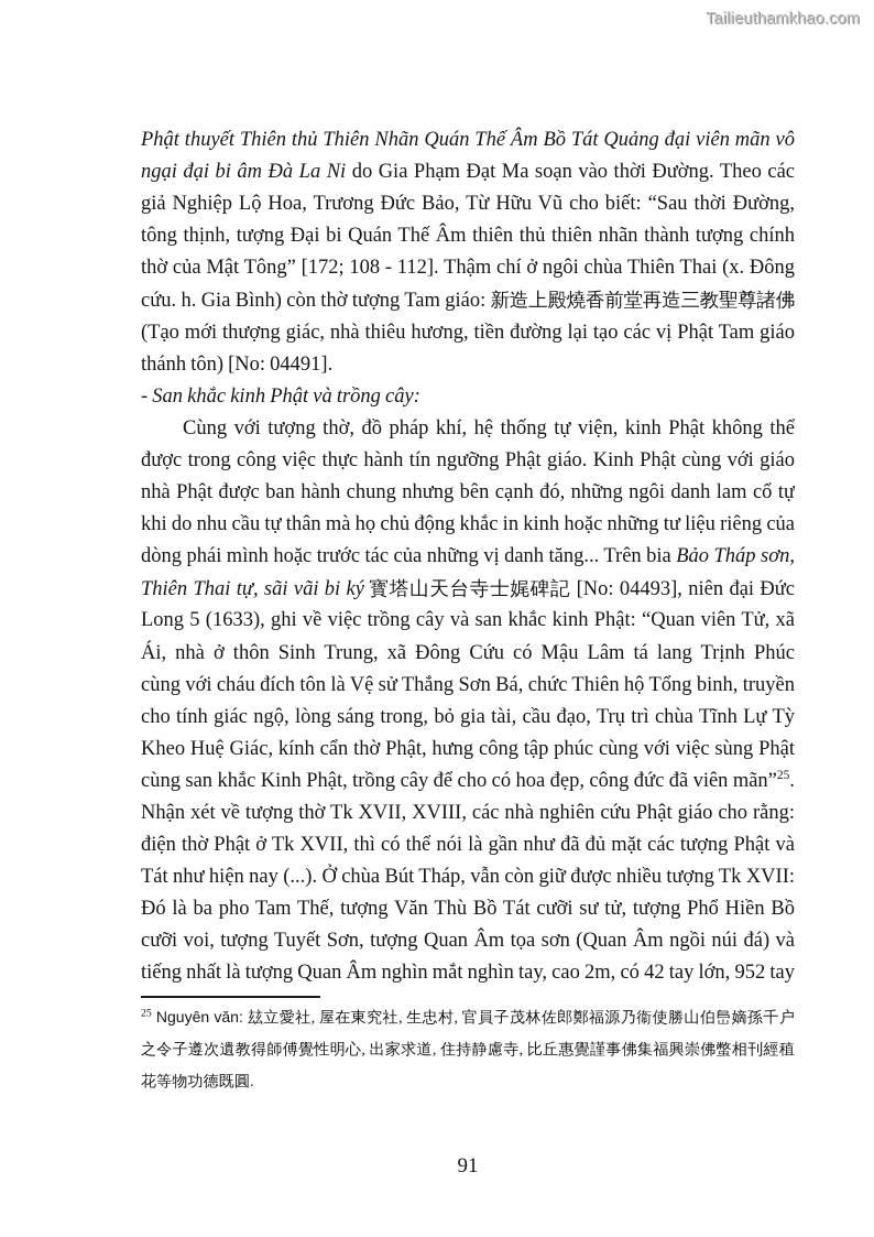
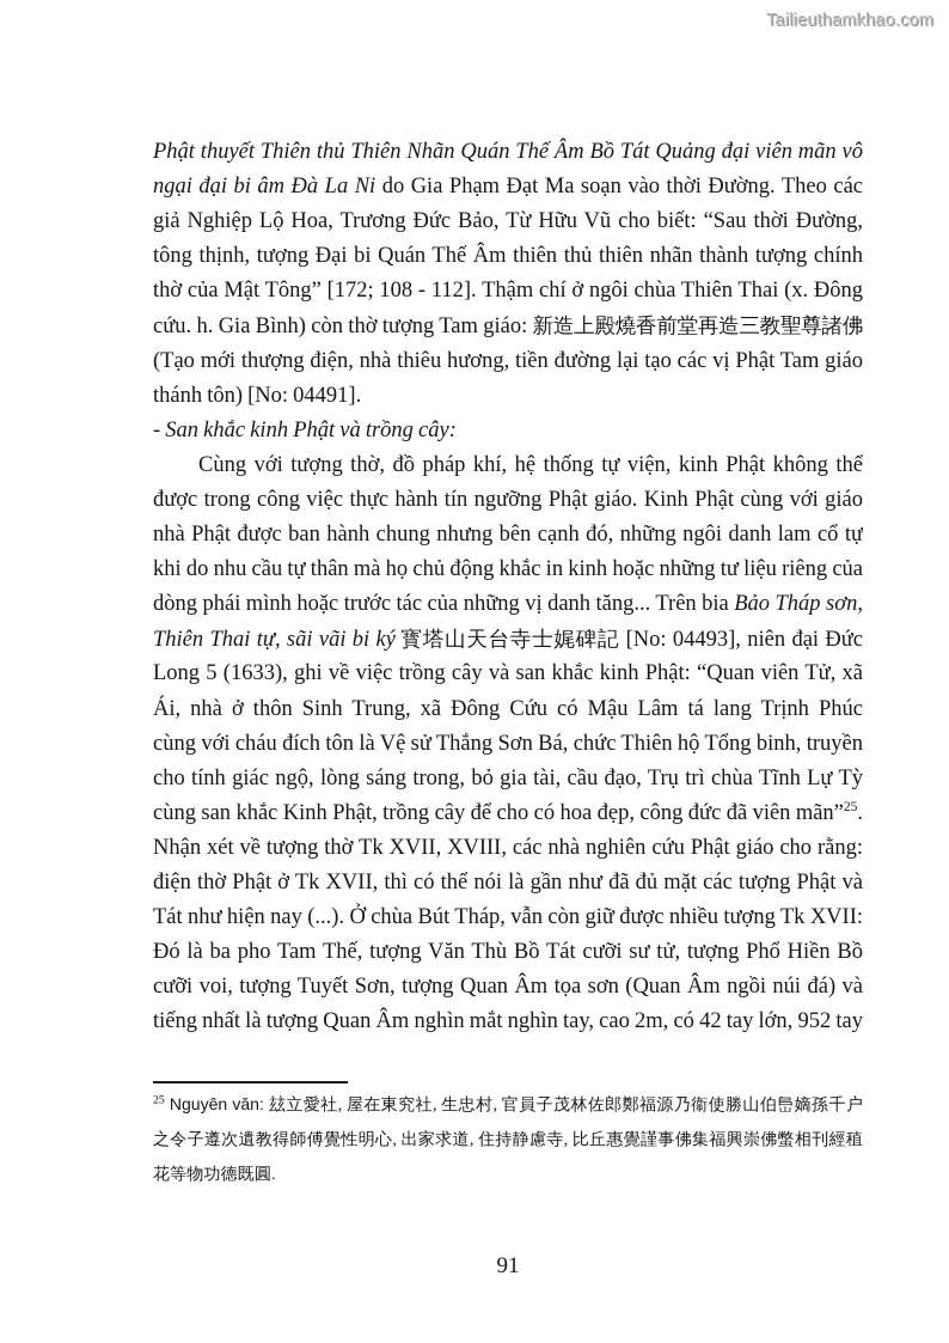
  Tailieuthamkhao.com
  Phật thuyết Thiên thủ Thiên Nhãn Quán Thế Âm Bồ Tát Quảng đại viên mãn vô
  ngại đại bi âm Đà La Ni do Gia Phạm Đạt Ma soạn vào thời Đường. Theo các
  giả Nghiệp Lộ Hoa, Trương Đức Bảo, Từ Hữu Vũ cho biết: “Sau thời Đường,
  tông thịnh, tượng Đại bi Quán Thế Âm thiên thủ thiên nhãn thành tượng chính
  thờ của Mật Tông” [172; 108 - 112]. Thậm chí ở ngôi chùa Thiên Thai (x. Đông
  cứu. h. Gia Bình) còn thờ tượng Tam giáo: 新造上殿燒香前堂再造三教聖尊諸佛
- (Tạo mới thượng giác, nhà thiêu hương, tiền đường lại tạo các vị Phật Tam giáo
+ (Tạo mới thượng điện, nhà thiêu hương, tiền đường lại tạo các vị Phật Tam giáo
  thánh tôn) [No: 04491].
  - San khắc kinh Phật và trồng cây:
  Cùng với tượng thờ, đồ pháp khí, hệ thống tự viện, kinh Phật không thể
  được trong công việc thực hành tín ngưỡng Phật giáo. Kinh Phật cùng với giáo
  nhà Phật được ban hành chung nhưng bên cạnh đó, những ngôi danh lam cổ tự
  khi do nhu cầu tự thân mà họ chủ động khắc in kinh hoặc những tư liệu riêng của
  dòng phái mình hoặc trước tác của những vị danh tăng... Trên bia Bảo Tháp sơn,
  Thiên Thai tự, sãi vãi bi ký 寳塔山天台寺士娓碑記 [No: 04493], niên đại Đức
  Long 5 (1633), ghi về việc trồng cây và san khắc kinh Phật: “Quan viên Tử, xã
  Ái, nhà ở thôn Sinh Trung, xã Đông Cứu có Mậu Lâm tá lang Trịnh Phúc
  cùng với cháu đích tôn là Vệ sử Thắng Sơn Bá, chức Thiên hộ Tổng binh, truyền
  cho tính giác ngộ, lòng sáng trong, bỏ gia tài, cầu đạo, Trụ trì chùa Tĩnh Lự Tỳ
- Kheo Huệ Giác, kính cẩn thờ Phật, hưng công tập phúc cùng với việc sùng Phật
  cùng san khắc Kinh Phật, trồng cây để cho có hoa đẹp, công đức đã viên mãn”25.
  Nhận xét về tượng thờ Tk XVII, XVIII, các nhà nghiên cứu Phật giáo cho rằng:
  điện thờ Phật ở Tk XVII, thì có thể nói là gần như đã đủ mặt các tượng Phật và
  Tát như hiện nay (...). Ở chùa Bút Tháp, vẫn còn giữ được nhiều tượng Tk XVII:
  Đó là ba pho Tam Thế, tượng Văn Thù Bồ Tát cưỡi sư tử, tượng Phổ Hiền Bồ
  cưỡi voi, tượng Tuyết Sơn, tượng Quan Âm tọa sơn (Quan Âm ngồi núi đá) và
  tiếng nhất là tượng Quan Âm nghìn mắt nghìn tay, cao 2m, có 42 tay lớn, 952 tay
  25 Nguyên văn: 玆立愛社, 屋在東究社, 生忠村, 官員子茂林佐郎鄭福源乃衞使勝山伯峊嫡孫千户
  之令子遵次遺教得師傅覺性明心, 出家求道, 住持静慮寺, 比丘惠覺謹事佛集福興崇佛蟞相刊經稙
  花等物功德既圓.
  91
